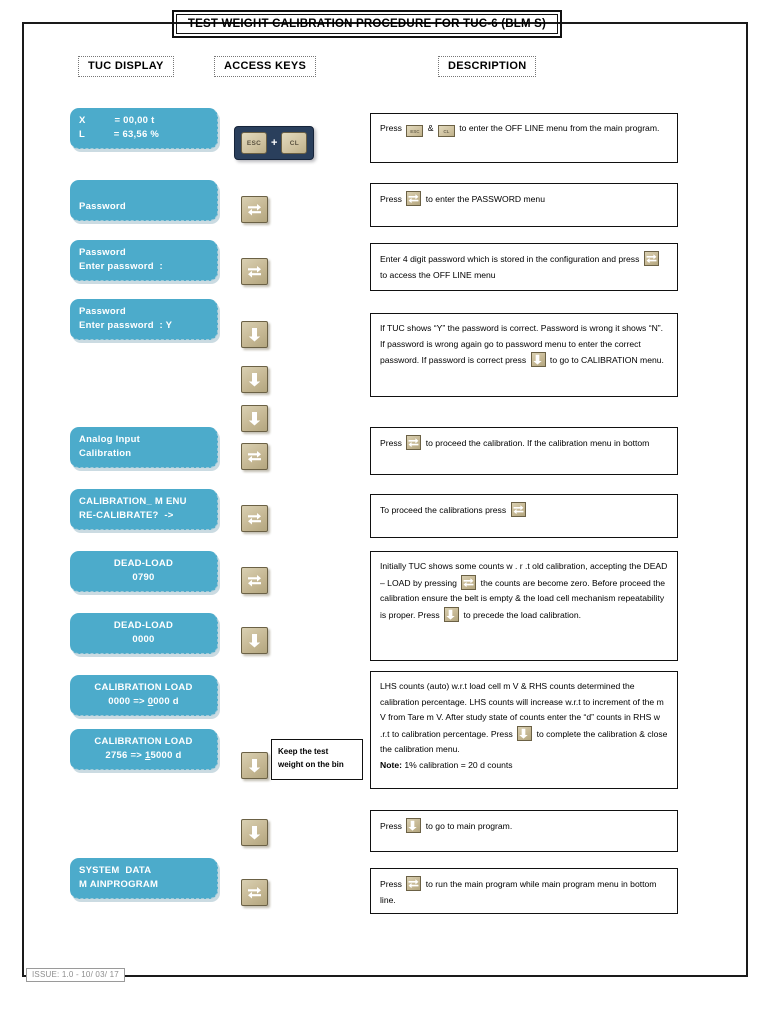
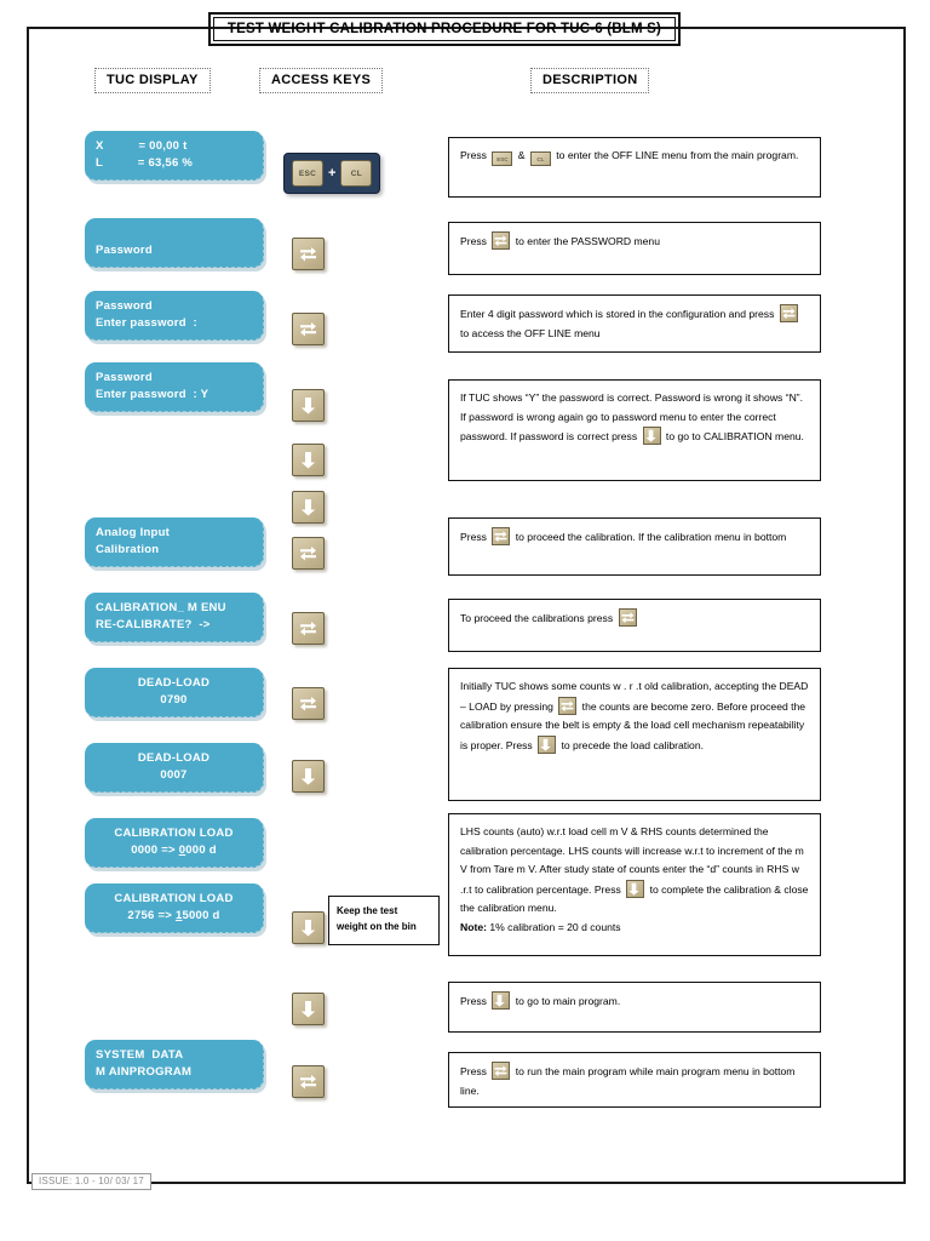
  TEST WEIGHT CALIBRATION PROCEDURE FOR TUC-6 (BLM S)
  TUC DISPLAY
  ACCESS KEYS
  DESCRIPTION
  X = 00,00 t
  L = 63,56 %
  Password
  Password
  Enter password :
  Password
  Enter password : Y
  Analog Input
  Calibration
  CALIBRATION_ M ENU
  RE-CALIBRATE? ->
  DEAD-LOAD
  0790
  DEAD-LOAD
- 0000
+ 0007
  CALIBRATION LOAD
  0000 => 0000 d
  CALIBRATION LOAD
  2756 => 15000 d
  SYSTEM DATA
  M AINPROGRAM
  +
  Keep the test
  weight on the bin
  Press & to enter the OFF LINE menu from the main program.
  Press to enter the PASSWORD menu
  Enter 4 digit password which is stored in the configuration and press to access the OFF LINE menu
  If TUC shows “Y” the password is correct. Password is wrong it shows “N”. If password is wrong again go to password menu to enter the correct password. If password is correct press to go to CALIBRATION menu.
  Press to proceed the calibration. If the calibration menu in bottom
  To proceed the calibrations press
  Initially TUC shows some counts w . r .t old calibration, accepting the DEAD – LOAD by pressing the counts are become zero. Before proceed the calibration ensure the belt is empty & the load cell mechanism repeatability is proper. Press to precede the load calibration.
  LHS counts (auto) w.r.t load cell m V & RHS counts determined the calibration percentage. LHS counts will increase w.r.t to increment of the m V from Tare m V. After study state of counts enter the “d” counts in RHS w .r.t to calibration percentage. Press to complete the calibration & close the calibration menu.
  Note: 1% calibration = 20 d counts
  Press to go to main program.
  Press to run the main program while main program menu in bottom line.
  ISSUE: 1.0 - 10/ 03/ 17
